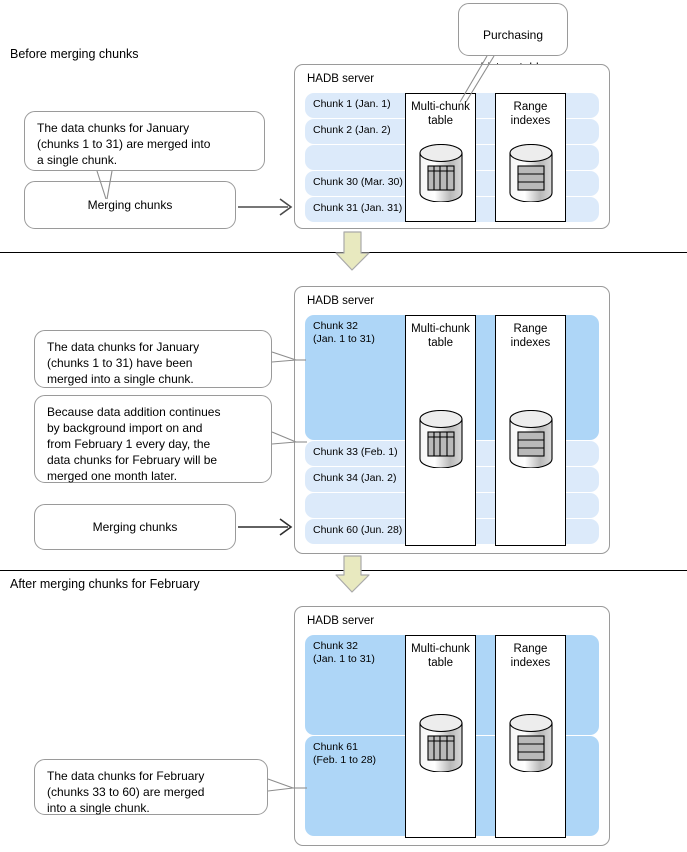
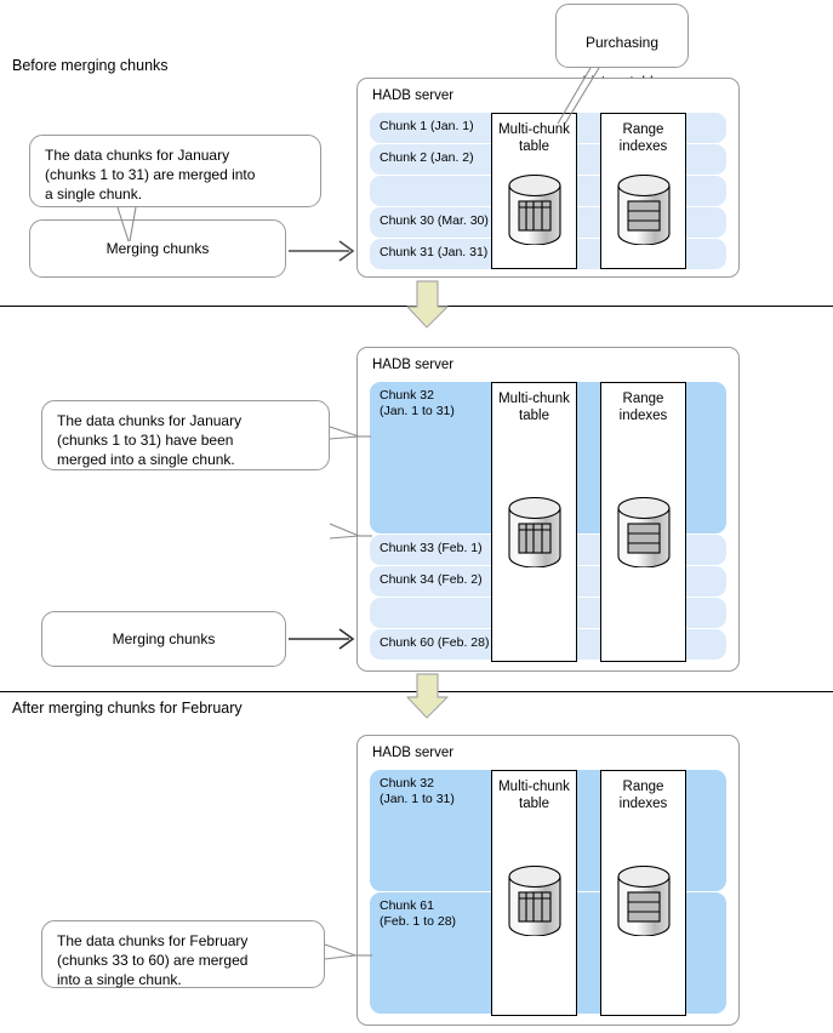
  Purchasing
  Before merging chunks
  HADB server
  Chunk 1 (Jan. 1)
  Chunk 2 (Jan. 2)
  Chunk 30 (Mar. 30)
  Chunk 31 (Jan. 31)
  Multi-chunk
  table
  Range
  indexes
  The data chunks for January
  (chunks 1 to 31) are merged into
  a single chunk.
  Merging chunks
  HADB server
  Chunk 32
  (Jan. 1 to 31)
  Chunk 33 (Feb. 1)
- Chunk 34 (Jan. 2)
+ Chunk 34 (Feb. 2)
- Chunk 60 (Jun. 28)
+ Chunk 60 (Feb. 28)
  Multi-chunk
  table
  Range
  indexes
  The data chunks for January
  (chunks 1 to 31) have been
  merged into a single chunk.
- Because data addition continues
- by background import on and
- from February 1 every day, the
- data chunks for February will be
- merged one month later.
  Merging chunks
  After merging chunks for February
  HADB server
  Chunk 32
  (Jan. 1 to 31)
  Chunk 61
  (Feb. 1 to 28)
  Multi-chunk
  table
  Range
  indexes
  The data chunks for February
  (chunks 33 to 60) are merged
  into a single chunk.
